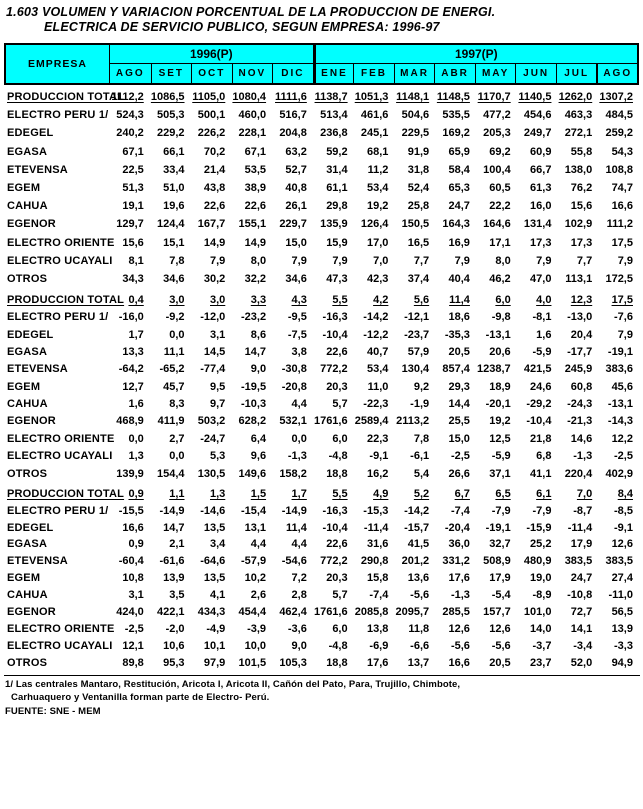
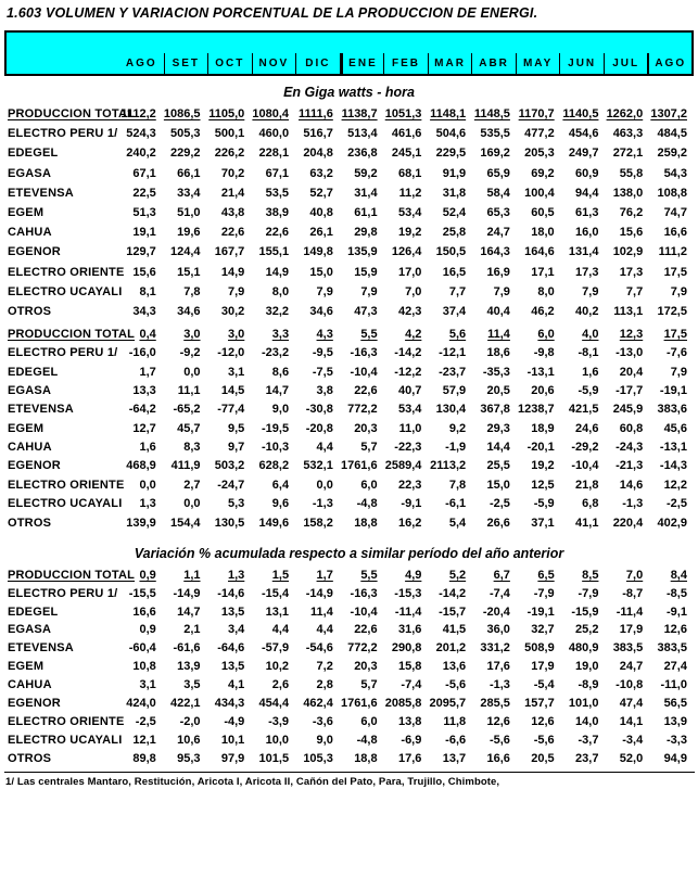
  1.603 VOLUMEN Y VARIACION PORCENTUAL DE LA PRODUCCION DE ENERGI.
- ELECTRICA DE SERVICIO PUBLICO, SEGUN EMPRESA: 1996-97
- EMPRESA
- 1996(P)
- 1997(P)
  AGO
  SET
  OCT
  NOV
  DIC
  ENE
  FEB
  MAR
  ABR
  MAY
  JUN
  JUL
  AGO
+ En Giga watts - hora
  PRODUCCION TOT
  1112,2
  1086,5
  1105,0
  1080,4
  1111,6
  1138,7
  1051,3
  1148,1
  1148,5
  1170,7
  1140,5
  1262,0
  1307,2
  ELECTRO PERU 1/
  524,3
  505,3
  500,1
  460,0
  516,7
  513,4
  461,6
  504,6
  535,5
  477,2
  454,6
  463,3
  484,5
  EDEGEL
  240,2
  229,2
  226,2
  228,1
  204,8
  236,8
  245,1
  229,5
  169,2
  205,3
  249,7
  272,1
  259,2
  EGASA
  67,1
  66,1
  70,2
  67,1
  63,2
  59,2
  68,1
  91,9
  65,9
  69,2
  60,9
  55,8
  54,3
  ETEVENSA
  22,5
  33,4
  21,4
  53,5
  52,7
  31,4
  11,2
  31,8
  58,4
  100,4
- 66,7
+ 94,4
  138,0
  108,8
  EGEM
  51,3
  51,0
  43,8
  38,9
  40,8
  61,1
  53,4
  52,4
  65,3
  60,5
  61,3
  76,2
  74,7
  CAHUA
  19,1
  19,6
  22,6
  22,6
  26,1
  29,8
  19,2
  25,8
  24,7
- 22,2
+ 18,0
  16,0
  15,6
  16,6
  EGENOR
  129,7
  124,4
  167,7
  155,1
- 229,7
+ 149,8
  135,9
  126,4
  150,5
  164,3
  164,6
  131,4
  102,9
  111,2
  ELECTRO ORIENTE
  15,6
  15,1
  14,9
  14,9
  15,0
  15,9
  17,0
  16,5
  16,9
  17,1
  17,3
  17,3
  17,5
  ELECTRO UCAYALI
  8,1
  7,8
  7,9
  8,0
  7,9
  7,9
  7,0
  7,7
  7,9
  8,0
  7,9
  7,7
  7,9
  OTROS
  34,3
  34,6
  30,2
  32,2
  34,6
  47,3
  42,3
  37,4
  40,4
  46,2
- 47,0
+ 40,2
  113,1
  172,5
  PRODUCCION TOT
  0,4
  3,0
  3,0
  3,3
  4,3
  5,5
  4,2
  5,6
  11,4
  6,0
  4,0
  12,3
  17,5
  ELECTRO PERU 1/
  -16,0
  -9,2
  -12,0
  -23,2
  -9,5
  -16,3
  -14,2
  -12,1
  18,6
  -9,8
  -8,1
  -13,0
  -7,6
  EDEGEL
  1,7
  0,0
  3,1
  8,6
  -7,5
  -10,4
  -12,2
  -23,7
  -35,3
  -13,1
  1,6
  20,4
  7,9
  EGASA
  13,3
  11,1
  14,5
  14,7
  3,8
  22,6
  40,7
  57,9
  20,5
  20,6
  -5,9
  -17,7
  -19,1
  ETEVENSA
  -64,2
  -65,2
  -77,4
  9,0
  -30,8
  772,2
  53,4
  130,4
- 857,4
+ 367,8
  1238,7
  421,5
  245,9
  383,6
  EGEM
  12,7
  45,7
  9,5
  -19,5
  -20,8
  20,3
  11,0
  9,2
  29,3
  18,9
  24,6
  60,8
  45,6
  CAHUA
  1,6
  8,3
  9,7
  -10,3
  4,4
  5,7
  -22,3
  -1,9
  14,4
  -20,1
  -29,2
  -24,3
  -13,1
  EGENOR
  468,9
  411,9
  503,2
  628,2
  532,1
  1761,6
  2589,4
  2113,2
  25,5
  19,2
  -10,4
  -21,3
  -14,3
  ELECTRO ORIENTE
  0,0
  2,7
  -24,7
  6,4
  0,0
  6,0
  22,3
  7,8
  15,0
  12,5
  21,8
  14,6
  12,2
  ELECTRO UCAYALI
  1,3
  0,0
  5,3
  9,6
  -1,3
  -4,8
  -9,1
  -6,1
  -2,5
  -5,9
  6,8
  -1,3
  -2,5
  OTROS
  139,9
  154,4
  130,5
  149,6
  158,2
  18,8
  16,2
  5,4
  26,6
  37,1
  41,1
  220,4
  402,9
+ Variación % acumulada respecto a similar período del año anterior
  PRODUCCION TOT
  0,9
  1,1
  1,3
  1,5
  1,7
  5,5
  4,9
  5,2
  6,7
  6,5
- 6,1
+ 8,5
  7,0
  8,4
  ELECTRO PERU 1/
  -15,5
  -14,9
  -14,6
  -15,4
  -14,9
  -16,3
  -15,3
  -14,2
  -7,4
  -7,9
  -7,9
  -8,7
  -8,5
  EDEGEL
  16,6
  14,7
  13,5
  13,1
  11,4
  -10,4
  -11,4
  -15,7
  -20,4
  -19,1
  -15,9
  -11,4
  -9,1
  EGASA
  0,9
  2,1
  3,4
  4,4
  4,4
  22,6
  31,6
  41,5
  36,0
  32,7
  25,2
  17,9
  12,6
  ETEVENSA
  -60,4
  -61,6
  -64,6
  -57,9
  -54,6
  772,2
  290,8
  201,2
  331,2
  508,9
  480,9
  383,5
  383,5
  EGEM
  10,8
  13,9
  13,5
  10,2
  7,2
  20,3
  15,8
  13,6
  17,6
  17,9
  19,0
  24,7
  27,4
  CAHUA
  3,1
  3,5
  4,1
  2,6
  2,8
  5,7
  -7,4
  -5,6
  -1,3
  -5,4
  -8,9
  -10,8
  -11,0
  EGENOR
  424,0
  422,1
  434,3
  454,4
  462,4
  1761,6
  2085,8
  2095,7
  285,5
  157,7
  101,0
- 72,7
+ 47,4
  56,5
  ELECTRO ORIENTE
  -2,5
  -2,0
  -4,9
  -3,9
  -3,6
  6,0
  13,8
  11,8
  12,6
  12,6
  14,0
  14,1
  13,9
  ELECTRO UCAYALI
  12,1
  10,6
  10,1
  10,0
  9,0
  -4,8
  -6,9
  -6,6
  -5,6
  -5,6
  -3,7
  -3,4
  -3,3
  OTROS
  89,8
  95,3
  97,9
  101,5
  105,3
  18,8
  17,6
  13,7
  16,6
  20,5
  23,7
  52,0
  94,9
  1/ Las centrales Mantaro, Restitución, Aricota I, Aricota II, Cañón del Pato, Para, Trujillo, Chimbote,
- Carhuaquero y Ventanilla forman parte de Electro- Perú.
- FUENTE: SNE - MEM
